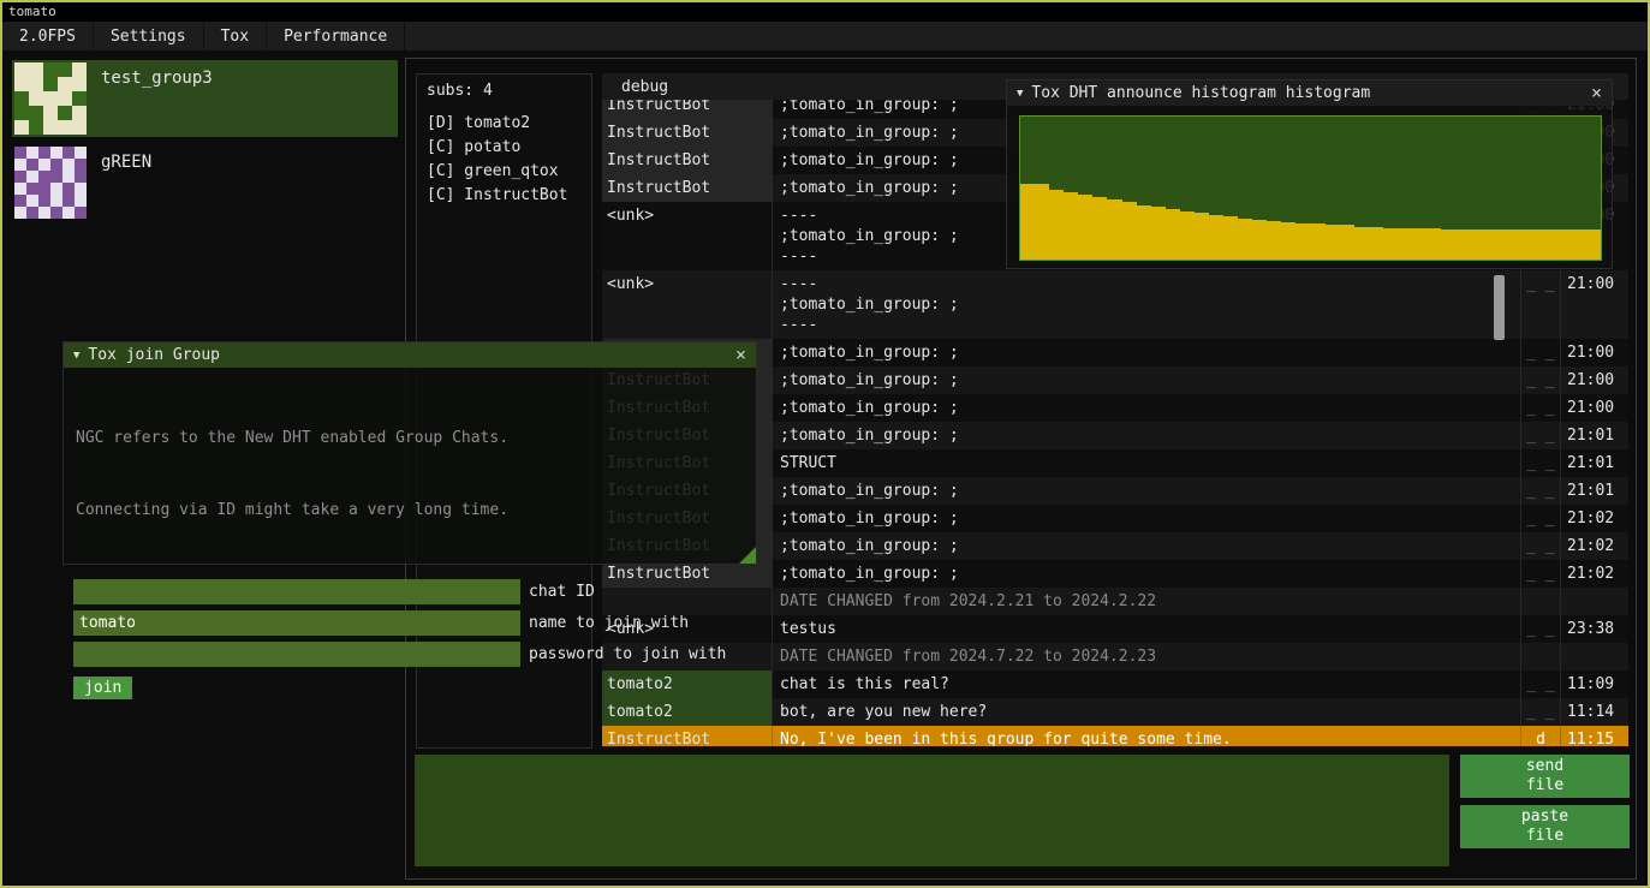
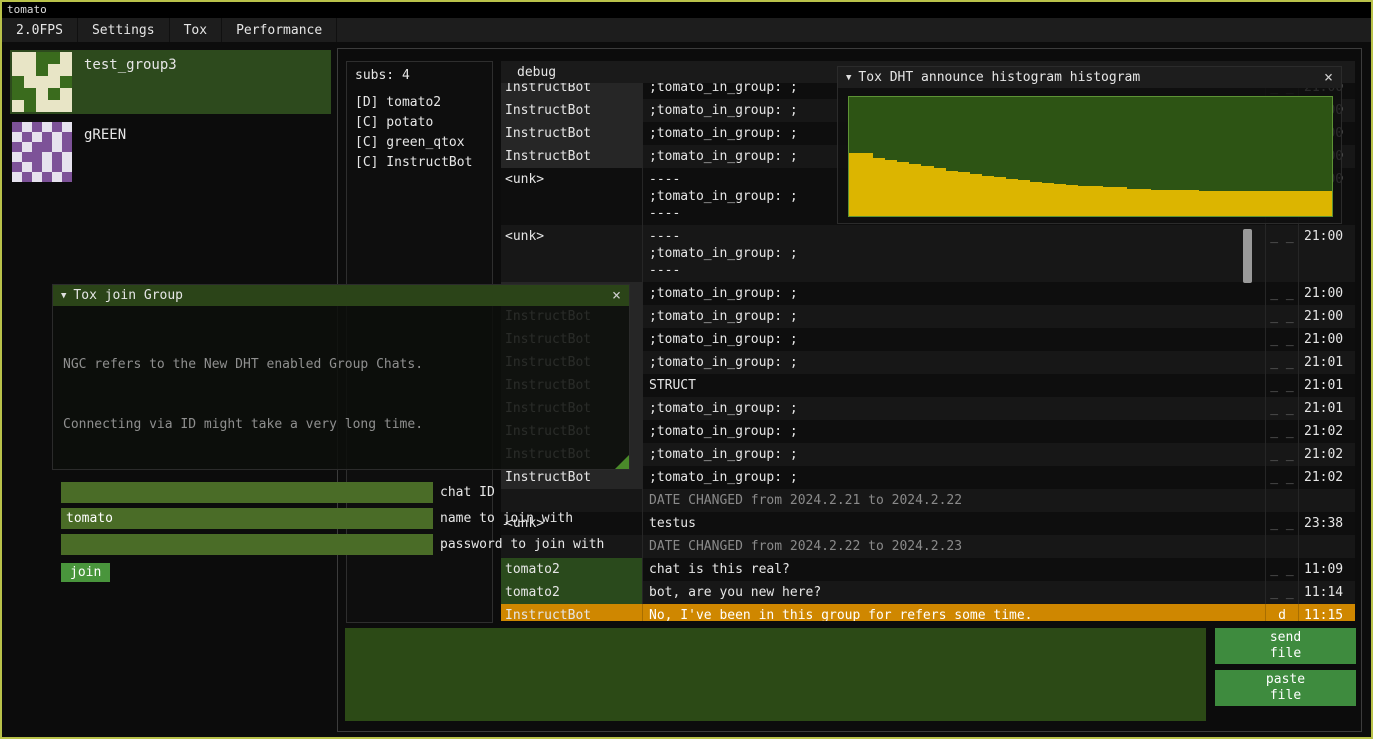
  tomato
  2.0FPS
  Settings
  Tox
  Performance
  test_group3
  gREEN
  subs: 4
  [D] tomato2
  [C] potato
  [C] green_qtox
  [C] InstructBot
  debug
  InstructBot
  ;tomato_in_group: ;
  InstructBot
  ;tomato_in_group: ;
  InstructBot
  ;tomato_in_group: ;
  InstructBot
  ;tomato_in_group: ;
  <unk>
  ----
  ;tomato_in_group: ;
  ----
  <unk>
  ----
  ;tomato_in_group: ;
  ----
  _ _
  21:00
  ;tomato_in_group: ;
  _ _
  21:00
  InstructBot
  ;tomato_in_group: ;
  _ _
  21:00
  InstructBot
  ;tomato_in_group: ;
  _ _
  21:00
  InstructBot
  ;tomato_in_group: ;
  _ _
  21:01
  InstructBot
  STRUCT
  _ _
  21:01
  InstructBot
  ;tomato_in_group: ;
  _ _
  21:01
  InstructBot
  ;tomato_in_group: ;
  _ _
  21:02
  InstructBot
  ;tomato_in_group: ;
  _ _
  21:02
  InstructBot
  ;tomato_in_group: ;
  _ _
  21:02
  DATE CHANGED from 2024.2.21 to 2024.2.22
  <unk>
  testus
  _ _
  23:38
- DATE CHANGED from 2024.7.22 to 2024.2.23
+ DATE CHANGED from 2024.2.22 to 2024.2.23
  tomato2
  chat is this real?
  _ _
  11:09
  tomato2
  bot, are you new here?
  _ _
  11:14
  InstructBot
- No, I've been in this group for quite some time.
+ No, I've been in this group for refers some time.
  d
  11:15
  send
  file
  paste
  file
  ▼
  Tox DHT announce histogram histogram
  ×
  ▼
  Tox join Group
  ×
  NGC refers to the New DHT enabled Group Chats.
  Connecting via ID might take a very long time.
  chat ID
  tomato
  name to join with
  password to join with
  join
